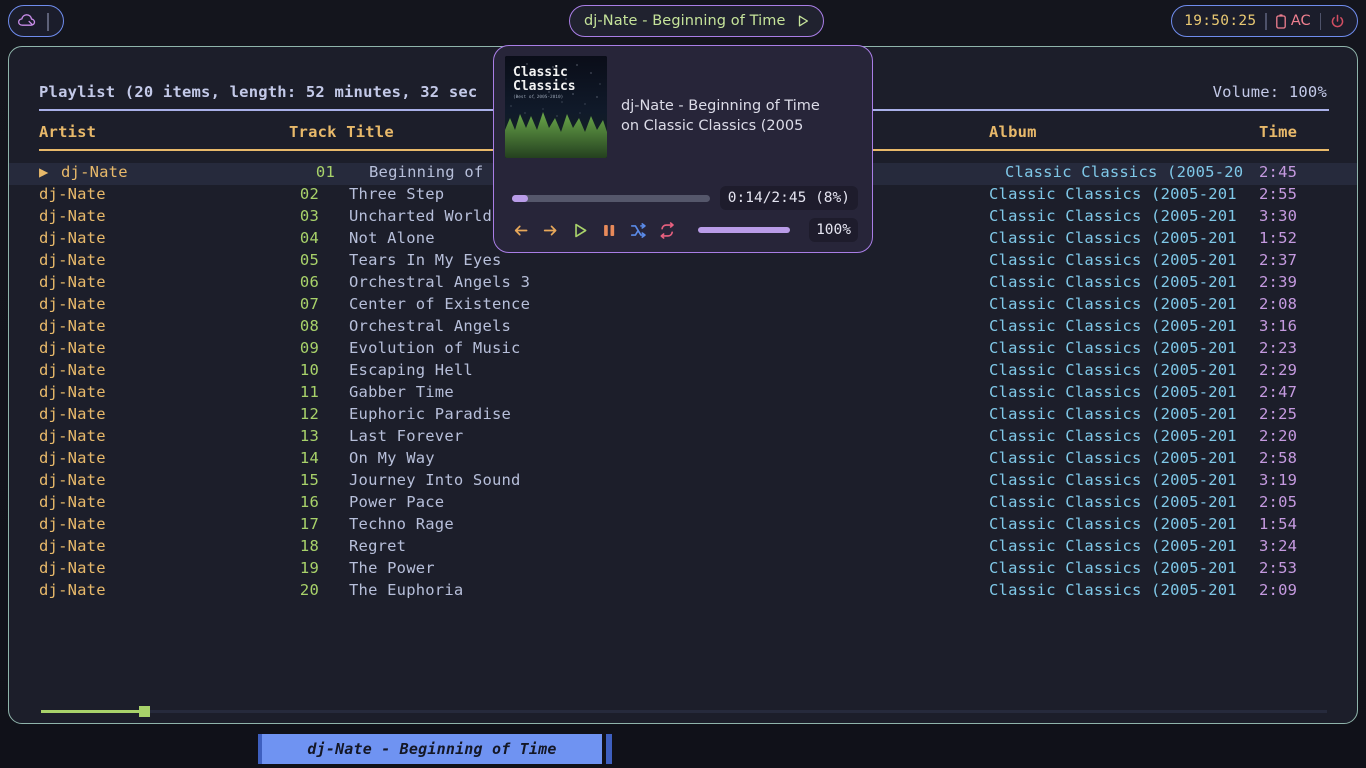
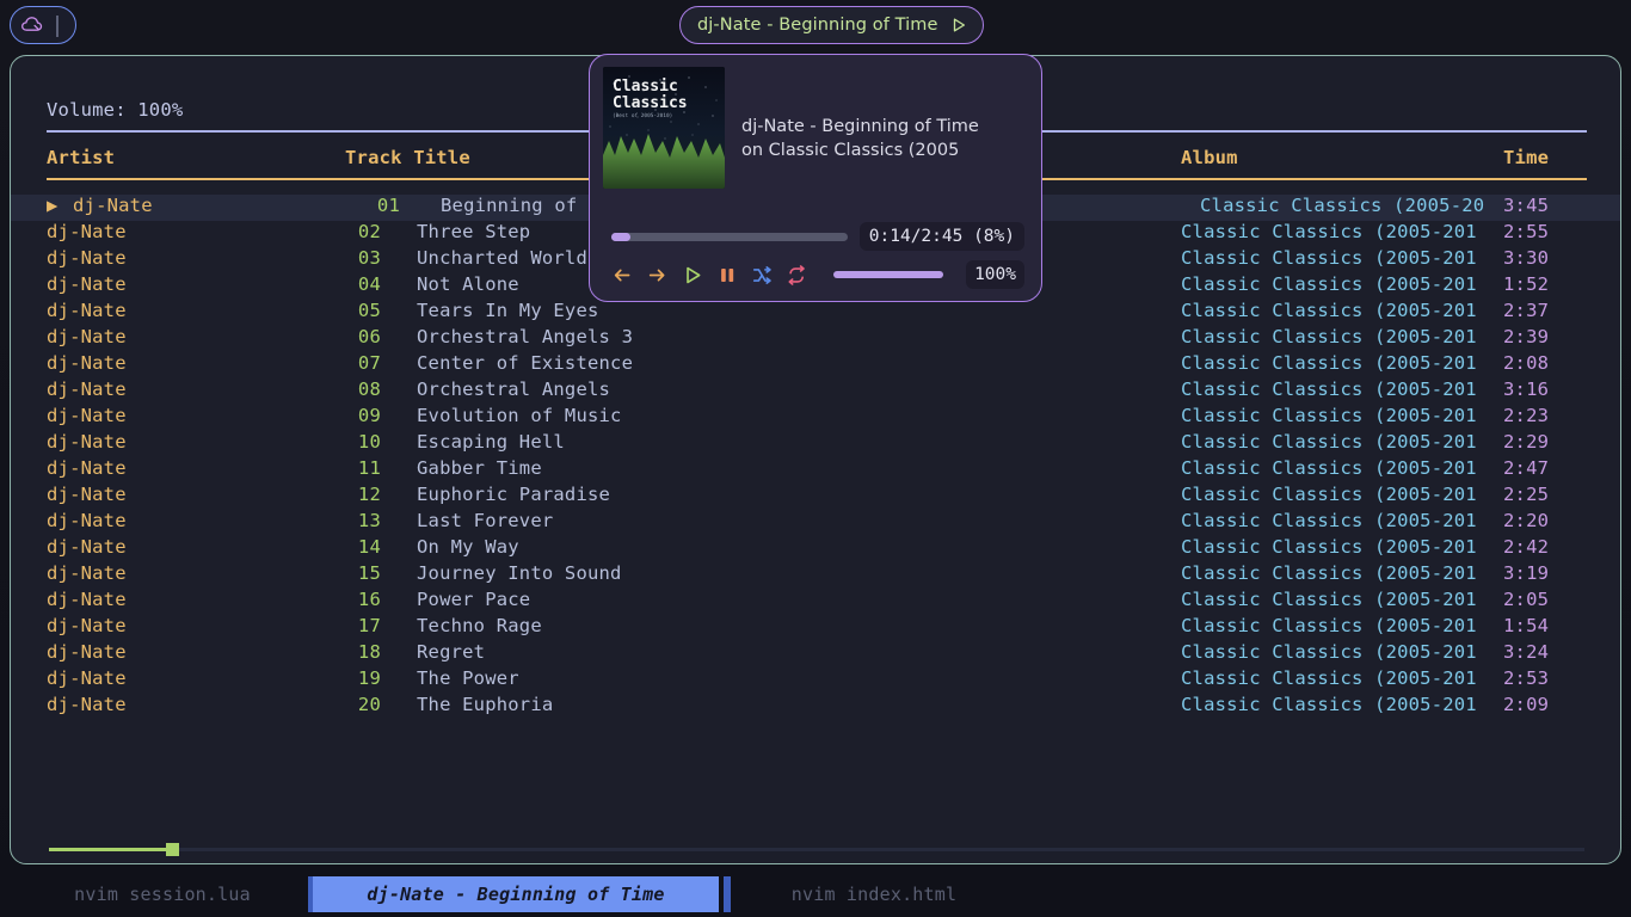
  dj-Nate - Beginning of Time
- 19:50:25
- AC
- Playlist (20 items, length: 52 minutes, 32 sec
  Volume: 100%
  Artist
  Track Title
  Album
  Time
  ▶
  dj-Nate
  01
  Beginning of
  Classic Classics (2005-20
- 2:45
+ 3:45
  dj-Nate
  02
  Three Step
  Classic Classics (2005-201
  2:55
  dj-Nate
  03
  Uncharted World
  Classic Classics (2005-201
  3:30
  dj-Nate
  04
  Not Alone
  Classic Classics (2005-201
  1:52
  dj-Nate
  05
  Tears In My Eyes
  Classic Classics (2005-201
  2:37
  dj-Nate
  06
  Orchestral Angels 3
  Classic Classics (2005-201
  2:39
  dj-Nate
  07
  Center of Existence
  Classic Classics (2005-201
  2:08
  dj-Nate
  08
  Orchestral Angels
  Classic Classics (2005-201
  3:16
  dj-Nate
  09
  Evolution of Music
  Classic Classics (2005-201
  2:23
  dj-Nate
  10
  Escaping Hell
  Classic Classics (2005-201
  2:29
  dj-Nate
  11
  Gabber Time
  Classic Classics (2005-201
  2:47
  dj-Nate
  12
  Euphoric Paradise
  Classic Classics (2005-201
  2:25
  dj-Nate
  13
  Last Forever
  Classic Classics (2005-201
  2:20
  dj-Nate
  14
  On My Way
  Classic Classics (2005-201
- 2:58
+ 2:42
  dj-Nate
  15
  Journey Into Sound
  Classic Classics (2005-201
  3:19
  dj-Nate
  16
  Power Pace
  Classic Classics (2005-201
  2:05
  dj-Nate
  17
  Techno Rage
  Classic Classics (2005-201
  1:54
  dj-Nate
  18
  Regret
  Classic Classics (2005-201
  3:24
  dj-Nate
  19
  The Power
  Classic Classics (2005-201
  2:53
  dj-Nate
  20
  The Euphoria
  Classic Classics (2005-201
  2:09
  Classic
  Classics
  dj-Nate - Beginning of Time
  on Classic Classics (2005
  0:14/2:45 (8%)
  100%
+ nvim session.lua
  dj-Nate - Beginning of Time
+ nvim index.html
